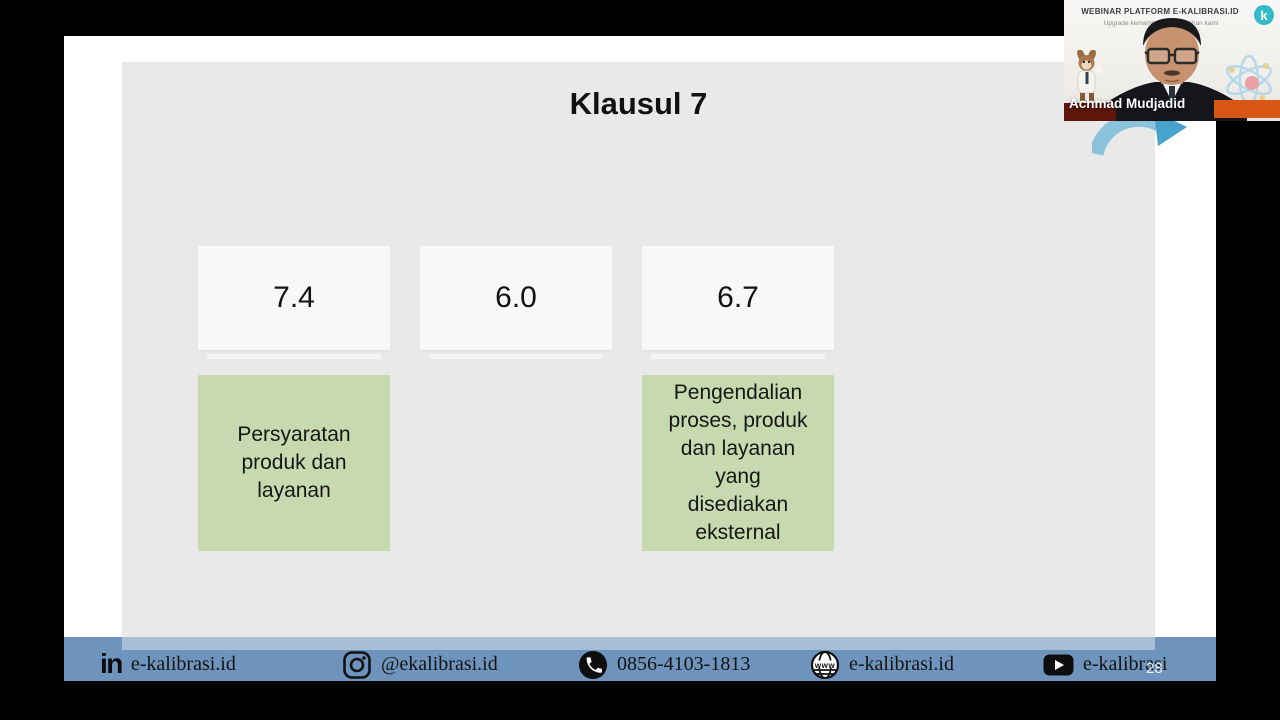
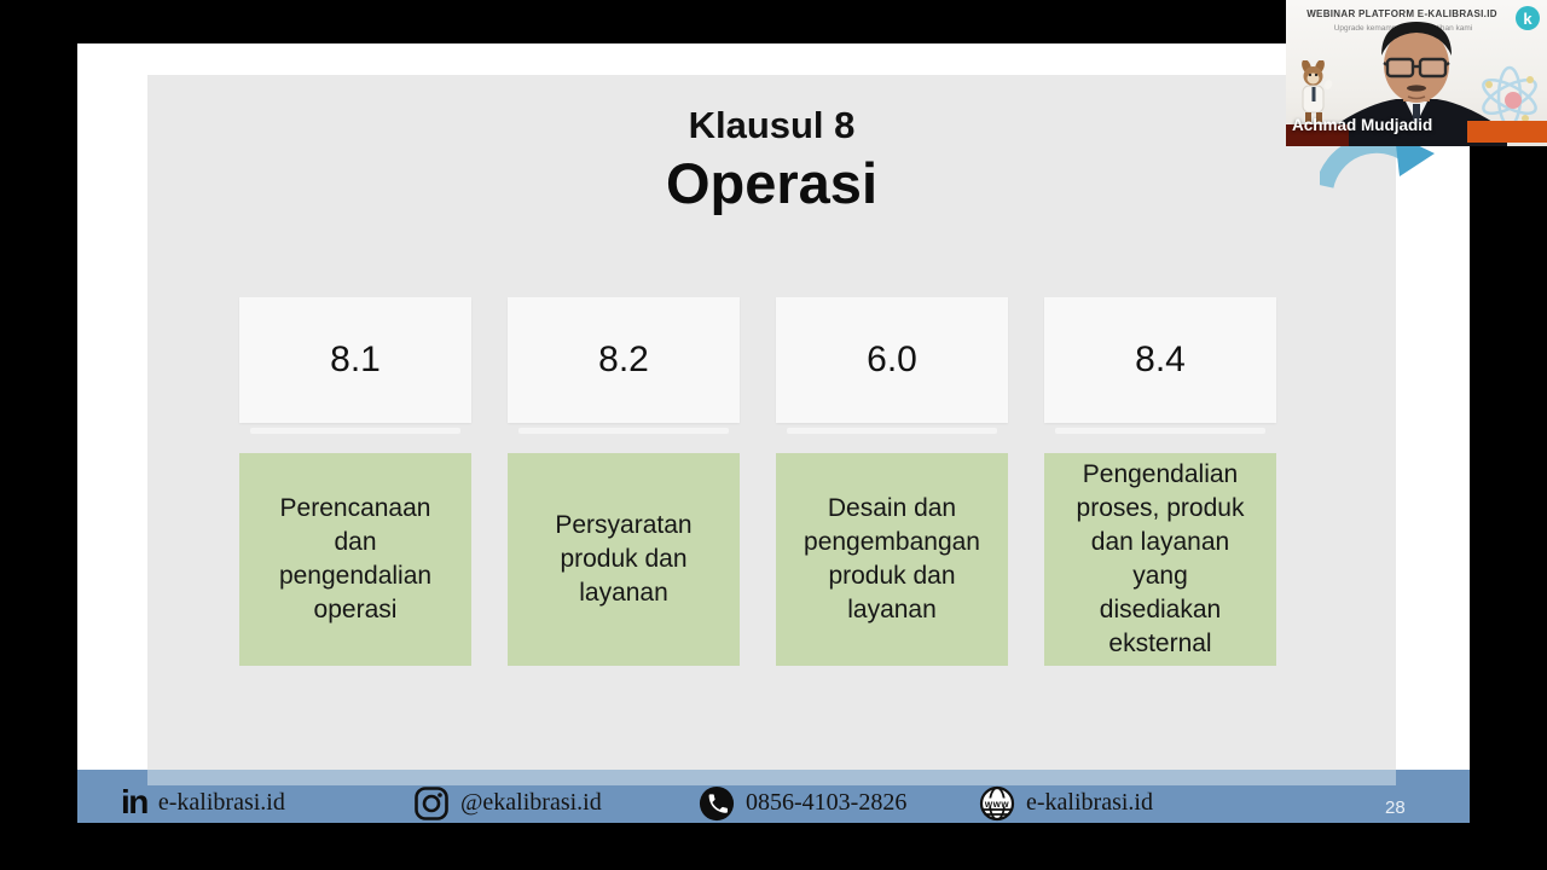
- Klausul 7
+ Klausul 8
+ Operasi
+ 8.1
+ Perencanaan dan pengendalian operasi
- 7.4
+ 8.2
  Persyaratan produk dan layanan
  6.0
+ Desain dan pengembangan produk dan layanan
- 6.7
+ 8.4
  Pengendalian proses, produk dan layanan yang disediakan eksternal
  in
  e-kalibrasi.id
  @ekalibrasi.id
- 0856-4103-1813
+ 0856-4103-2826
  www
  e-kalibrasi.id
- e-kalibrasi
  28
  WEBINAR PLATFORM E-KALIBRASI.ID
  k
  Achmad Mudjadid
